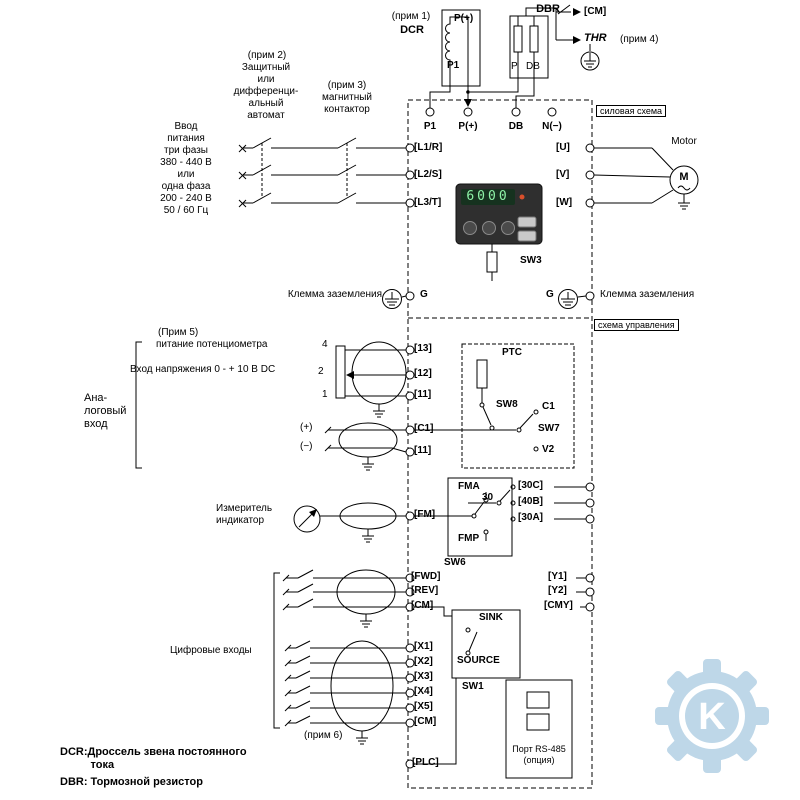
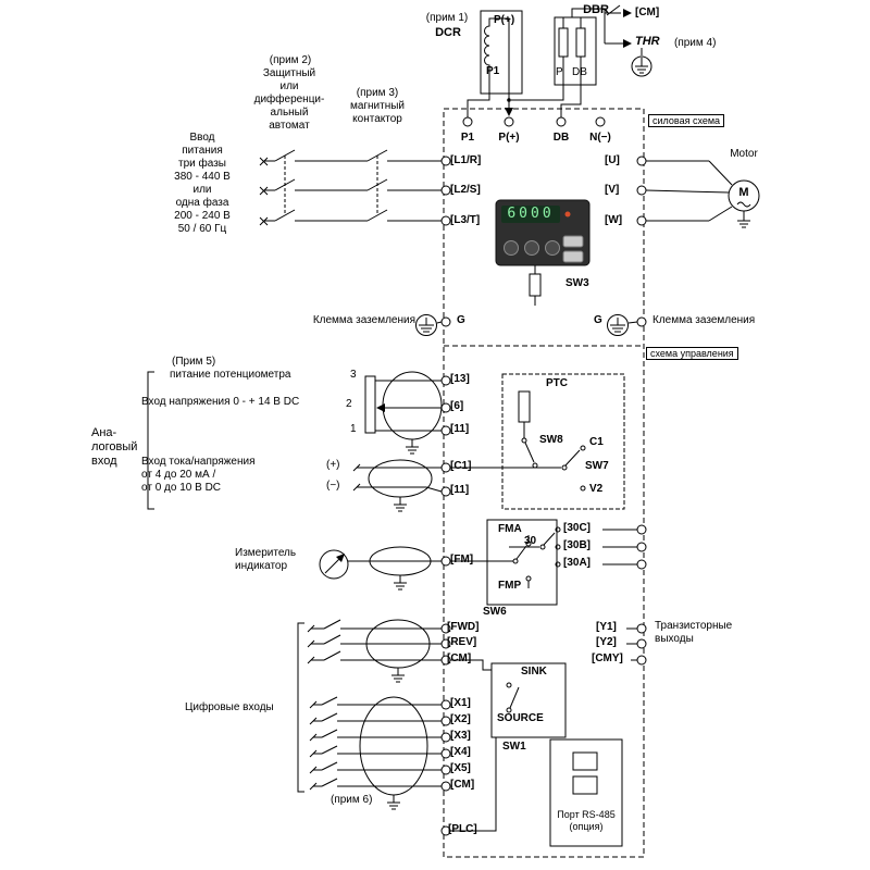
- K
  (прим 1)
  DCR
  P(+)
  P1
  DBR
  P
  DB
  [CM]
  THR
  (прим 4)
  (прим 2)
  Защитный
  или
  дифференци-
  альный
  автомат
  (прим 3)
  магнитный
  контактор
  Ввод
  питания
  три фазы
  380 - 440 В
  или
  одна фаза
  200 - 240 В
  50 / 60 Гц
  силовая схема
  схема управления
  P1
  P(+)
  DB
  N(−)
  [L1/R]
  [L2/S]
  [L3/T]
  [U]
  [V]
  [W]
  Motor
  M
  6000
  SW3
  Клемма заземления
  G
  G
  Клемма заземления
  (Прим 5)
  питание потенциометра
- Вход напряжения 0 - + 10 В DC
+ Вход напряжения 0 - + 14 В DC
- 4
+ 3
  2
  1
  [13]
- [12]
+ [6]
  [11]
  Ана-
  логовый
  вход
+ Вход тока/напряжения
+ от 4 до 20 мА /
+ от 0 до 10 В DC
  (+)
  (−)
  [C1]
  [11]
  PTC
  SW8
  C1
  SW7
  V2
  Измеритель
  индикатор
  [FM]
  FMA
  FMP
  SW6
  [30C]
- [40B]
+ [30B]
  [30A]
  30
  [FWD]
  [REV]
  [CM]
  [Y1]
  [Y2]
  [CMY]
+ Транзисторные
+ выходы
  SINK
  SOURCE
  SW1
  Цифровые входы
  [X1]
  [X2]
  [X3]
  [X4]
  [X5]
  [CM]
  (прим 6)
  [PLC]
  Порт RS-485
  (опция)
- DCR:Дроссель звена постоянного
- тока
- DBR: Тормозной резистор
